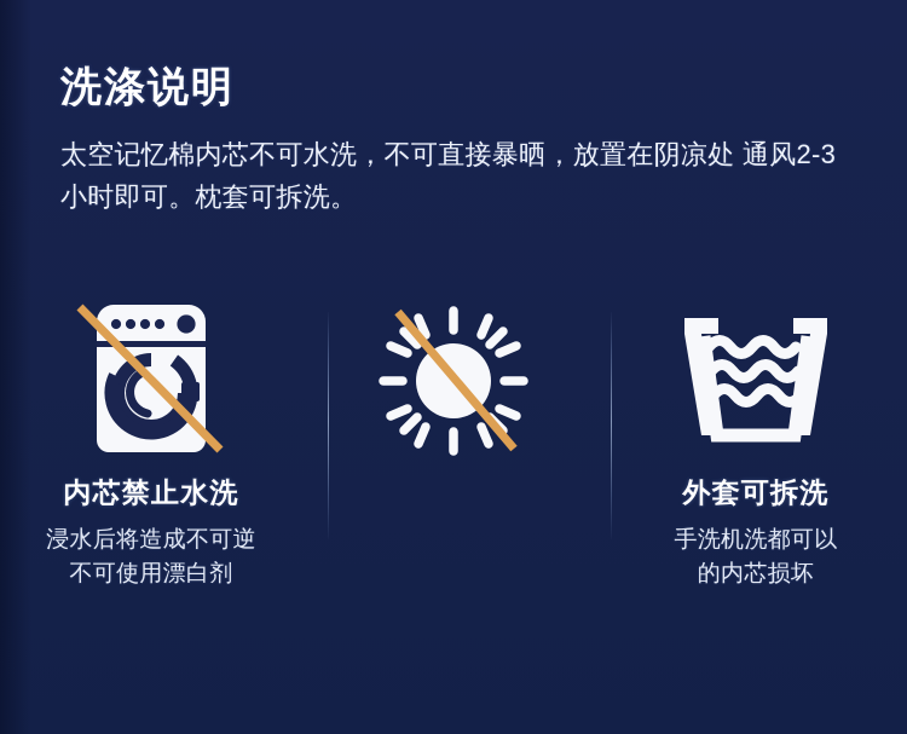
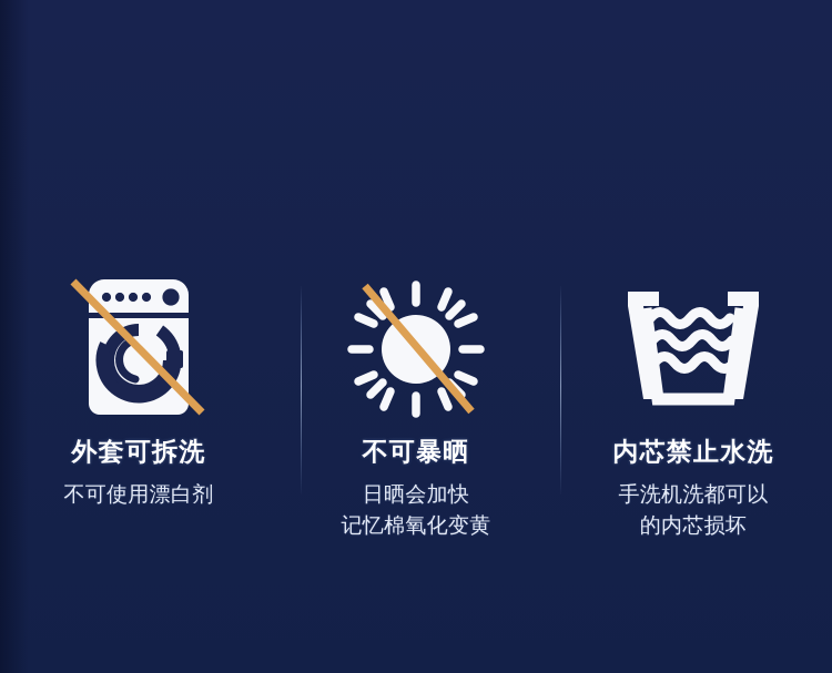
- 洗涤说明
- 太空记忆棉内芯不可水洗，不可直接暴晒，放置在阴凉处 通风2-3小时即可。枕套可拆洗。
- 内芯禁止水洗
+ 外套可拆洗
- 浸水后将造成不可逆
  不可使用漂白剂
+ 不可暴晒
+ 日晒会加快
+ 记忆棉氧化变黄
- 外套可拆洗
+ 内芯禁止水洗
  手洗机洗都可以
  的内芯损坏
